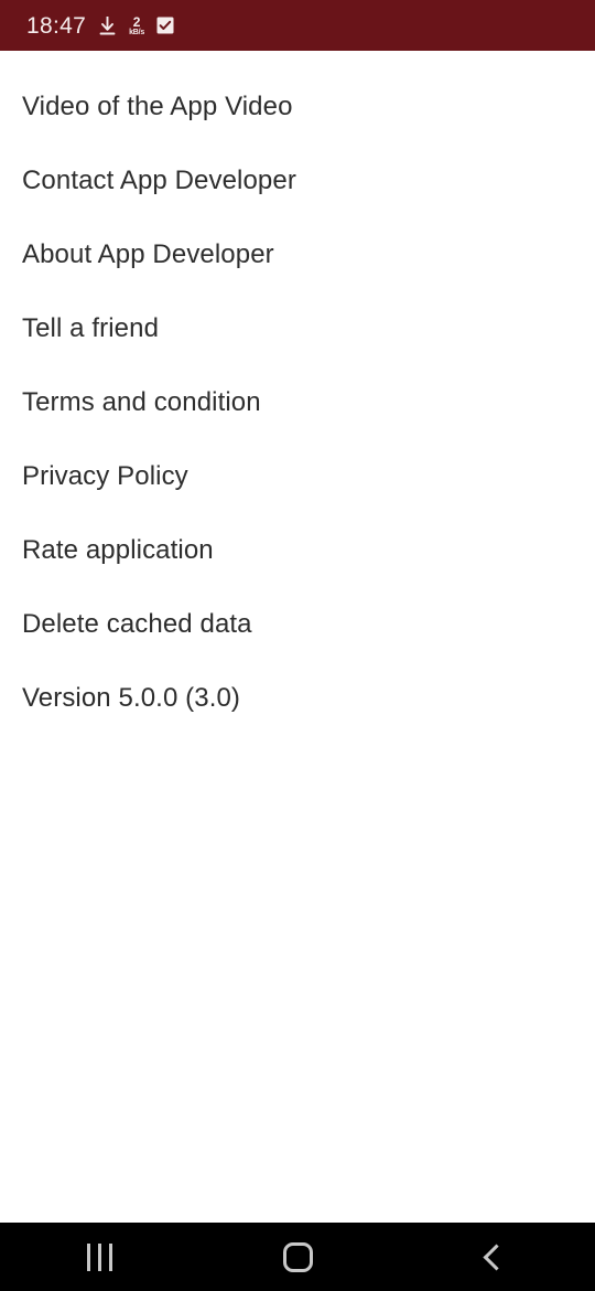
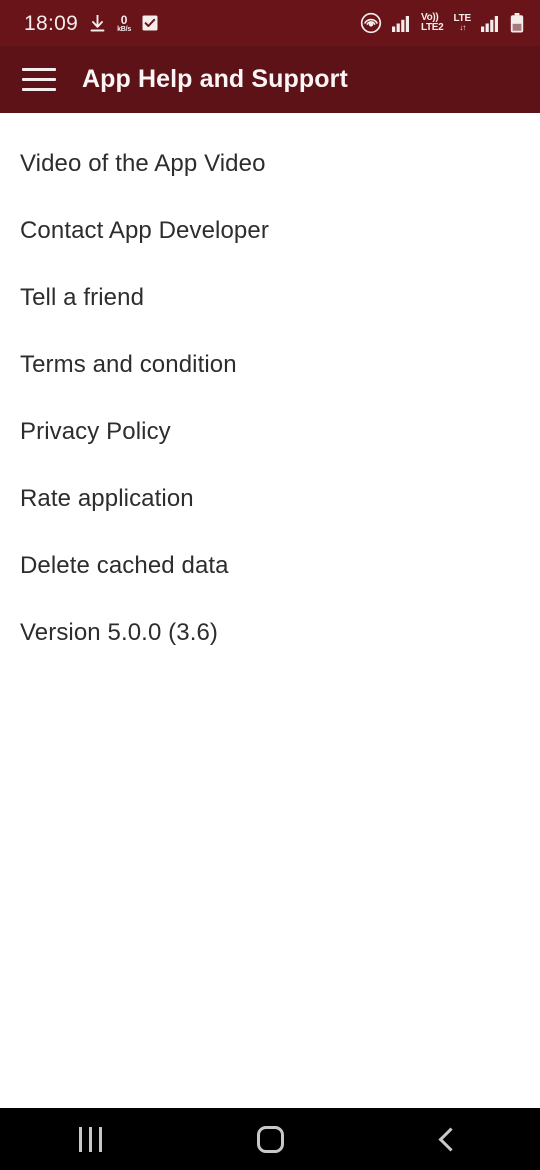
- 18:47
+ 18:09
- 2
+ 0
+ Vo))
+ LTE2
+ LTE
+ ↓↑
+ App Help and Support
  Video of the App Video
  Contact App Developer
- About App Developer
  Tell a friend
  Terms and condition
  Privacy Policy
  Rate application
  Delete cached data
- Version 5.0.0 (3.0)
+ Version 5.0.0 (3.6)
